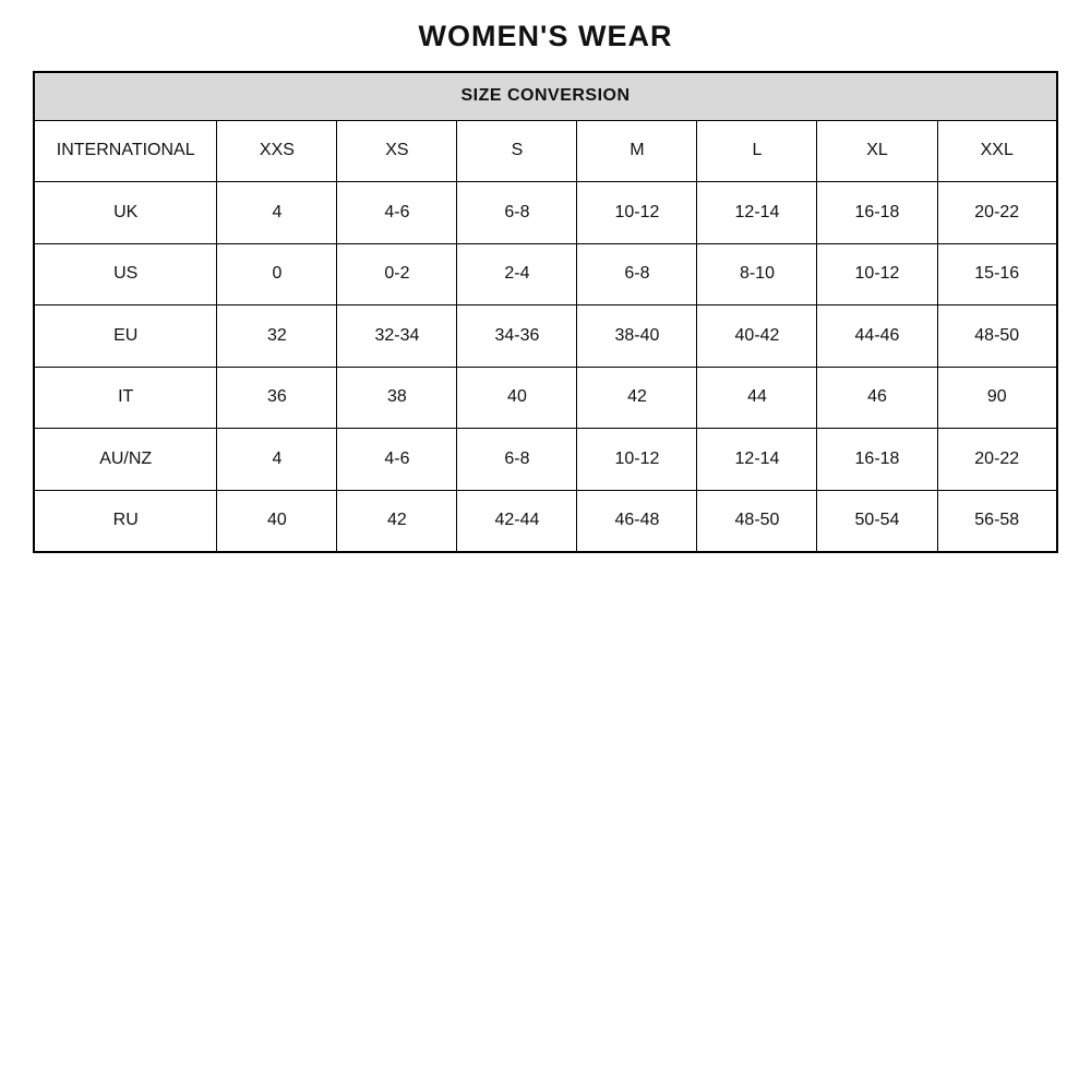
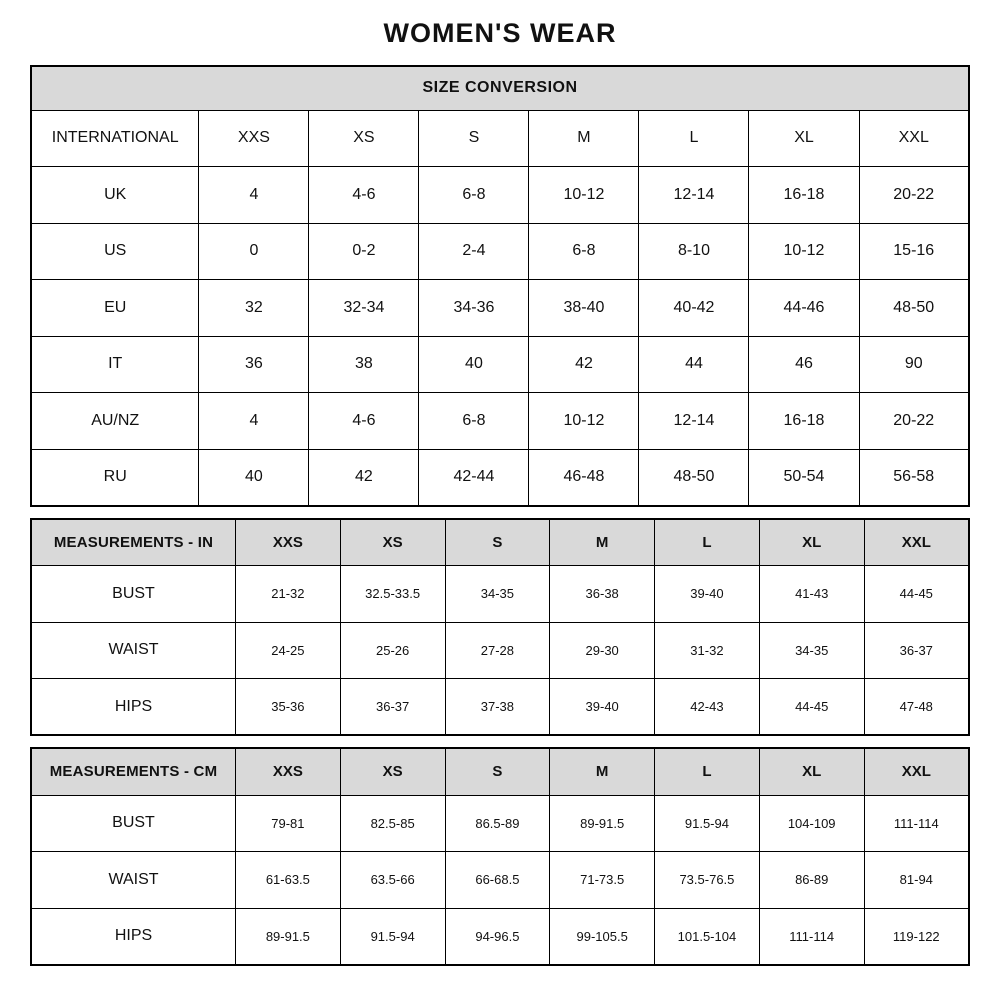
  WOMEN'S WEAR
  SIZE CONVERSION
  INTERNATIONAL	XXS	XS	S	M	L	XL	XXL
  UK	4	4-6	6-8	10-12	12-14	16-18	20-22
  US	0	0-2	2-4	6-8	8-10	10-12	15-16
  EU	32	32-34	34-36	38-40	40-42	44-46	48-50
  IT	36	38	40	42	44	46	90
  AU/NZ	4	4-6	6-8	10-12	12-14	16-18	20-22
  RU	40	42	42-44	46-48	48-50	50-54	56-58
+ MEASUREMENTS - IN	XXS	XS	S	M	L	XL	XXL
+ BUST	21-32	32.5-33.5	34-35	36-38	39-40	41-43	44-45
+ WAIST	24-25	25-26	27-28	29-30	31-32	34-35	36-37
+ HIPS	35-36	36-37	37-38	39-40	42-43	44-45	47-48
+ MEASUREMENTS - CM	XXS	XS	S	M	L	XL	XXL
+ BUST	79-81	82.5-85	86.5-89	89-91.5	91.5-94	104-109	111-114
+ WAIST	61-63.5	63.5-66	66-68.5	71-73.5	73.5-76.5	86-89	81-94
+ HIPS	89-91.5	91.5-94	94-96.5	99-105.5	101.5-104	111-114	119-122
